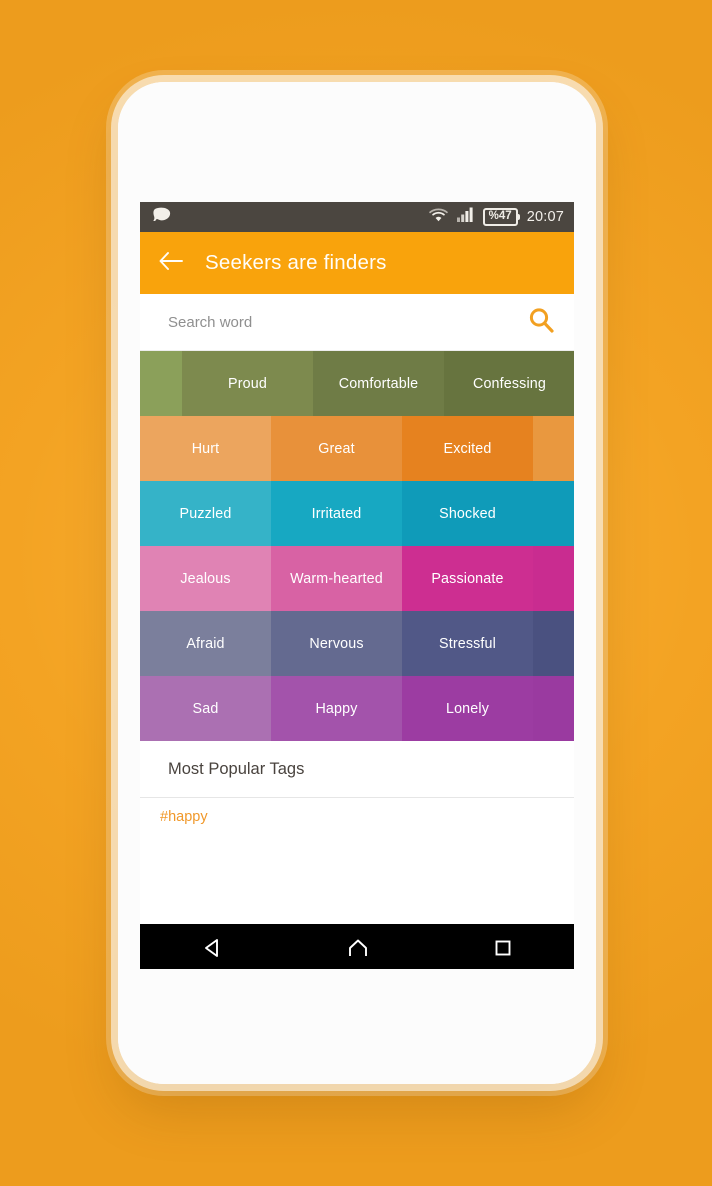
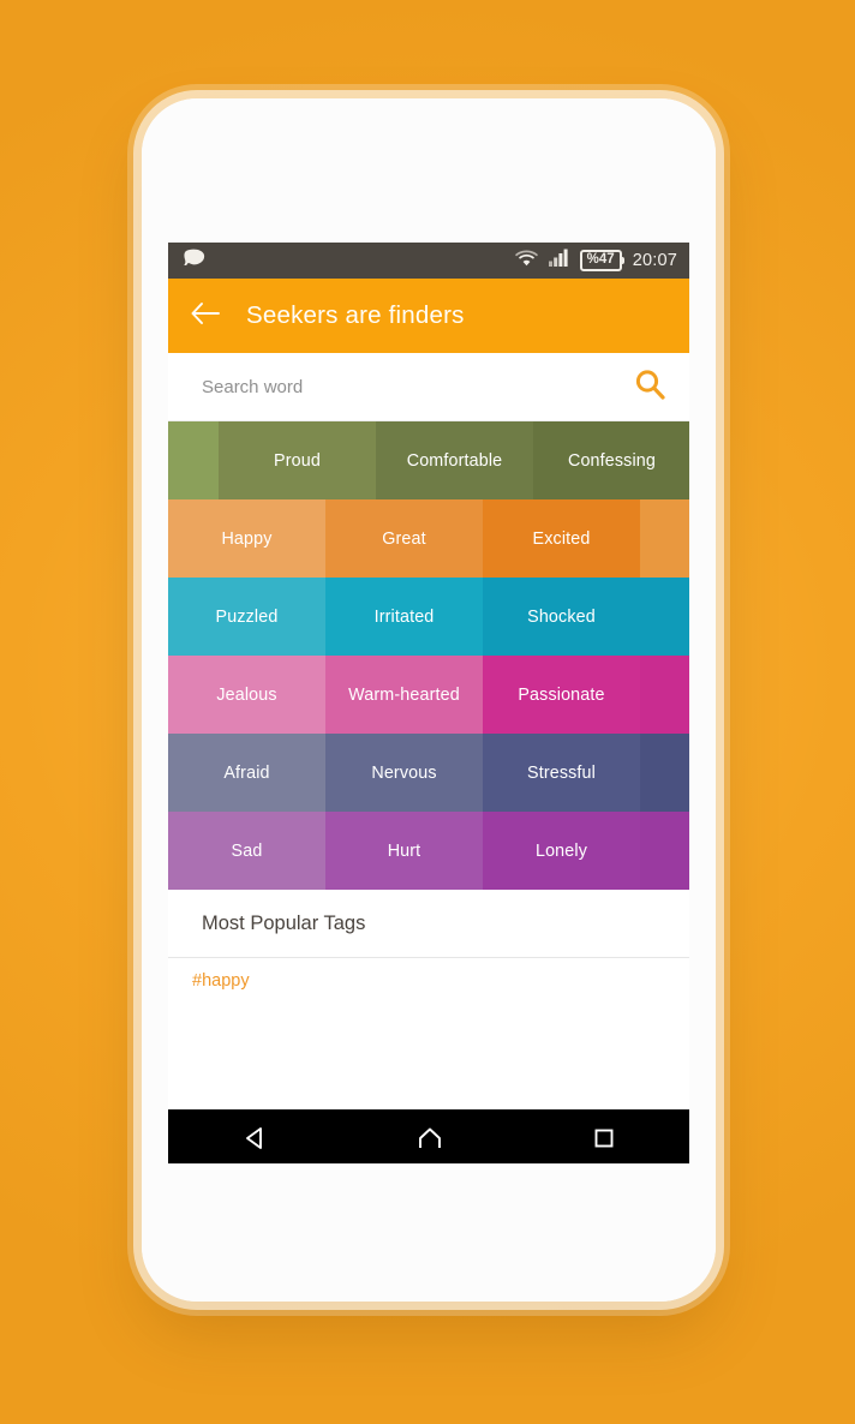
  %47
  20:07
  Seekers are finders
  Search word
  Proud
  Comfortable
  Confessing
- Hurt
+ Happy
  Great
  Excited
  Puzzled
  Irritated
  Shocked
  Jealous
  Warm-hearted
  Passionate
  Afraid
  Nervous
  Stressful
  Sad
- Happy
+ Hurt
  Lonely
  Most Popular Tags
  #happy
